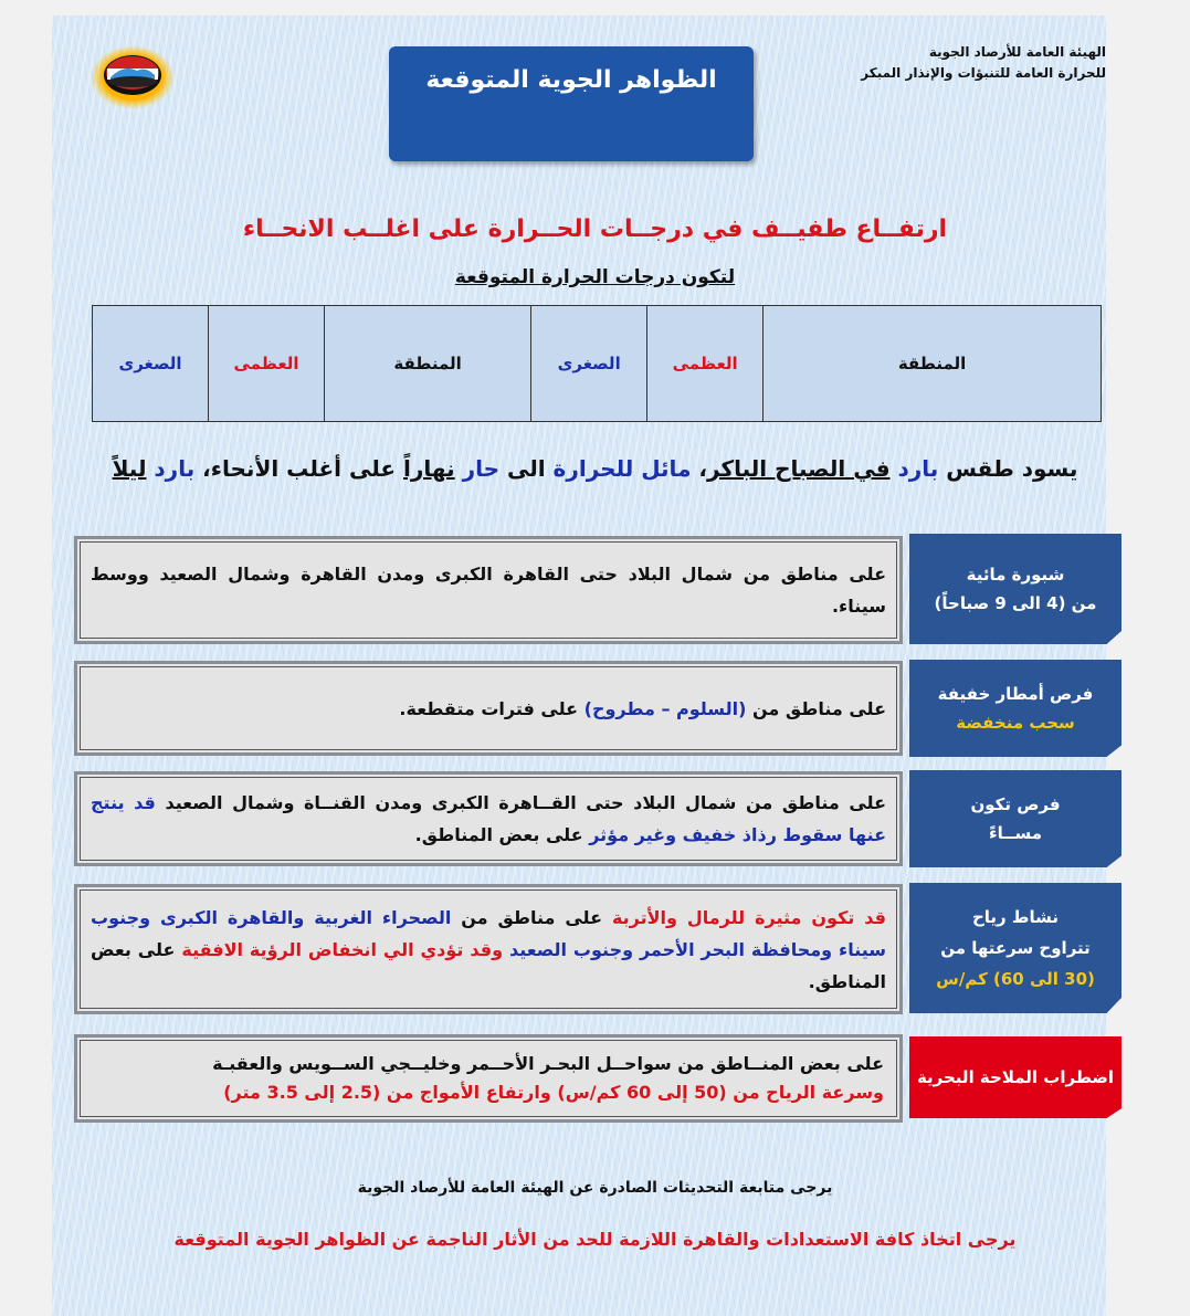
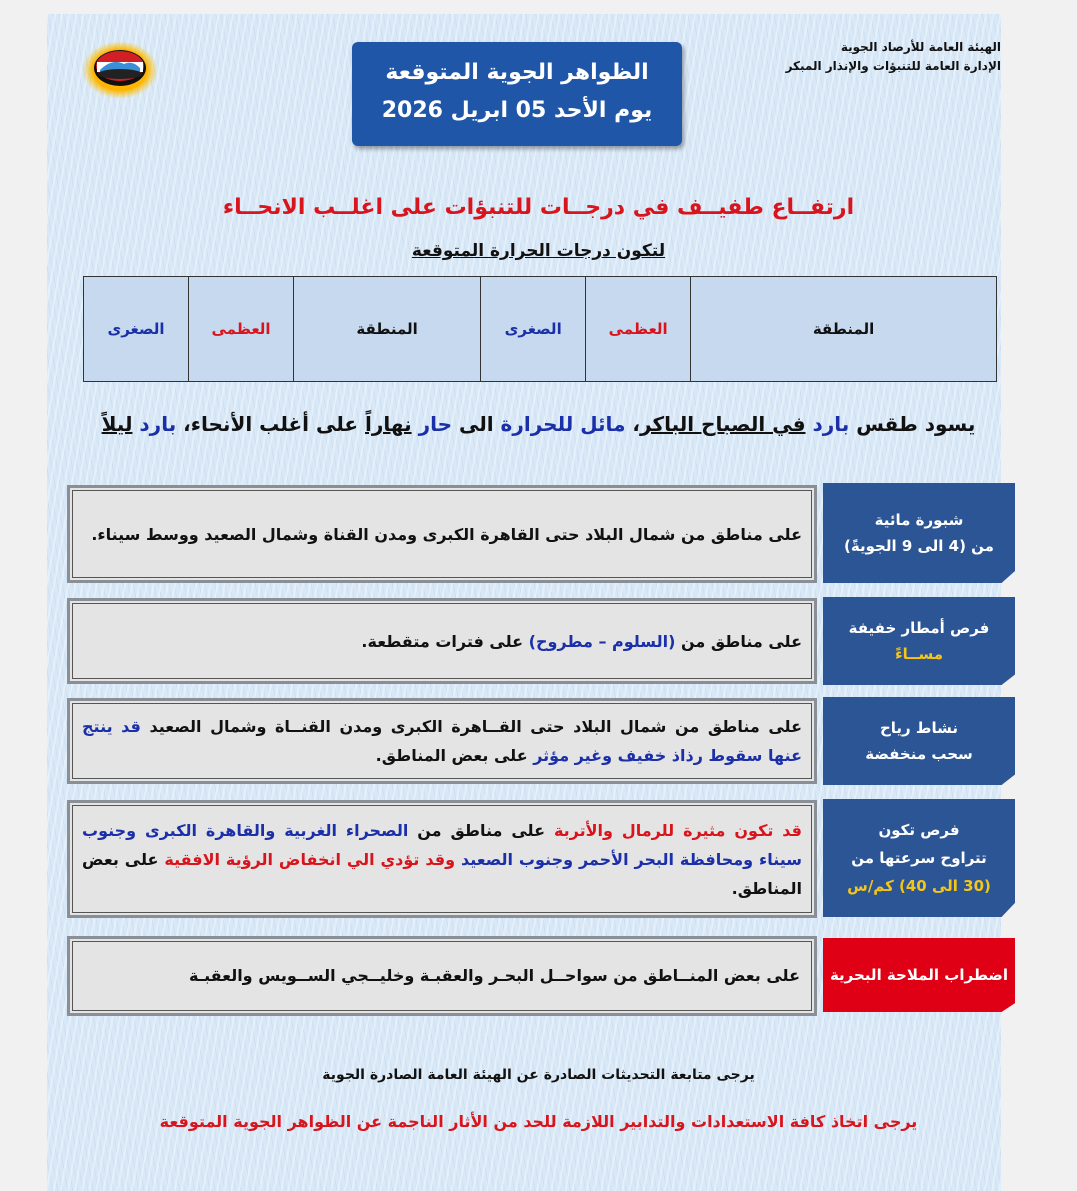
  الهيئة العامة للأرصاد الجوية
- للحرارة العامة للتنبؤات والإنذار المبكر
+ الإدارة العامة للتنبؤات والإنذار المبكر
  الظواهر الجوية المتوقعة
+ يوم الأحد 05 ابريل 2026
- ارتفــاع طفيــف في درجــات الحــرارة على اغلــب الانحــاء
+ ارتفــاع طفيــف في درجــات للتنبؤات على اغلــب الانحــاء
  لتكون درجات الحرارة المتوقعة
  المنطقة	العظمى	الصغرى	المنطقة	العظمى	الصغرى
  يسود طقس بارد في الصباح الباكر، مائل للحرارة الى حار نهاراً على أغلب الأنحاء، بارد ليلاً
  شبورة مائية
- من (4 الى 9 صباحاً)
+ من (4 الى 9 الجويةً)
- على مناطق من شمال البلاد حتى القاهرة الكبرى ومدن القاهرة وشمال الصعيد ووسط سيناء.
+ على مناطق من شمال البلاد حتى القاهرة الكبرى ومدن القناة وشمال الصعيد ووسط سيناء.
  فرص أمطار خفيفة
- سحب منخفضة
+ مســاءً
  على مناطق من (السلوم – مطروح) على فترات متقطعة.
- فرص تكون
+ نشاط رياح
- مســاءً
+ سحب منخفضة
  على مناطق من شمال البلاد حتى القــاهرة الكبرى ومدن القنــاة وشمال الصعيد قد ينتج عنها سقوط رذاذ خفيف وغير مؤثر على بعض المناطق.
- نشاط رياح
+ فرص تكون
  تتراوح سرعتها من
- (30 الى 60) كم/س
+ (30 الى 40) كم/س
  قد تكون مثيرة للرمال والأتربة على مناطق من الصحراء الغربية والقاهرة الكبرى وجنوب سيناء ومحافظة البحر الأحمر وجنوب الصعيد وقد تؤدي الي انخفاض الرؤية الافقية على بعض المناطق.
  اضطراب الملاحة البحرية
- على بعض المنــاطق من سواحــل البحـر الأحــمر وخليــجي الســويس والعقبـة
+ على بعض المنــاطق من سواحــل البحـر والعقبـة وخليــجي الســويس والعقبـة
- وسرعة الرياح من (50 إلى 60 كم/س) وارتفاع الأمواج من (2.5 إلى 3.5 متر)
- يرجى متابعة التحديثات الصادرة عن الهيئة العامة للأرصاد الجوية
+ يرجى متابعة التحديثات الصادرة عن الهيئة العامة الصادرة الجوية
- يرجى اتخاذ كافة الاستعدادات والقاهرة اللازمة للحد من الأثار الناجمة عن الظواهر الجوية المتوقعة
+ يرجى اتخاذ كافة الاستعدادات والتدابير اللازمة للحد من الأثار الناجمة عن الظواهر الجوية المتوقعة
